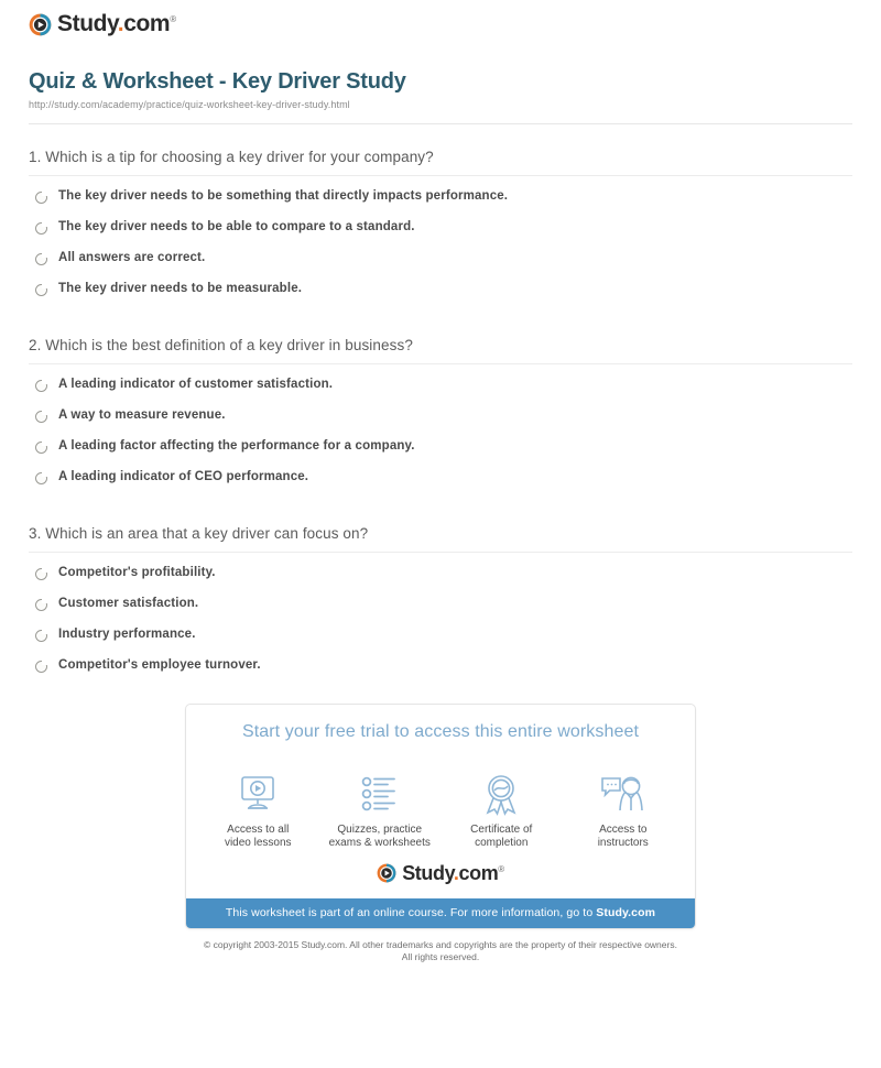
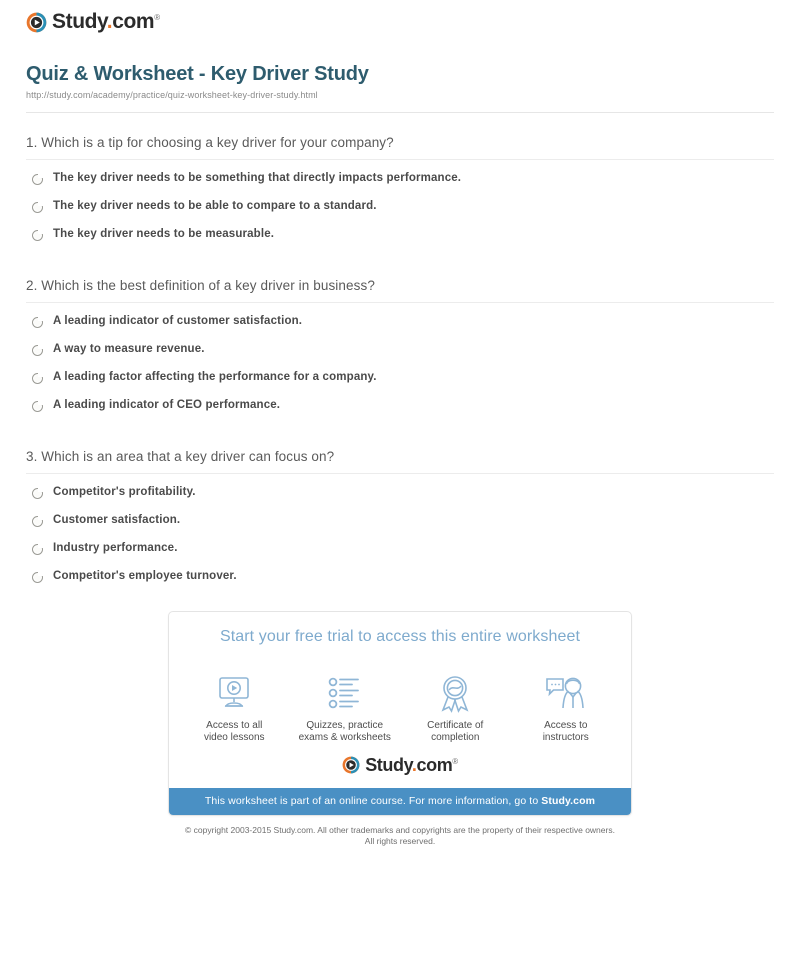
  Study.com®
  Quiz & Worksheet - Key Driver Study
  http://study.com/academy/practice/quiz-worksheet-key-driver-study.html
  1. Which is a tip for choosing a key driver for your company?
  The key driver needs to be something that directly impacts performance.
  The key driver needs to be able to compare to a standard.
- All answers are correct.
  The key driver needs to be measurable.
  2. Which is the best definition of a key driver in business?
  A leading indicator of customer satisfaction.
  A way to measure revenue.
  A leading factor affecting the performance for a company.
  A leading indicator of CEO performance.
  3. Which is an area that a key driver can focus on?
  Competitor's profitability.
  Customer satisfaction.
  Industry performance.
  Competitor's employee turnover.
  Start your free trial to access this entire worksheet
  Access to all
  video lessons
  Quizzes, practice
  exams & worksheets
  Certificate of
  completion
  Access to
  instructors
  Study.com®
  This worksheet is part of an online course. For more information, go to Study.com
  © copyright 2003-2015 Study.com. All other trademarks and copyrights are the property of their respective owners.
  All rights reserved.
